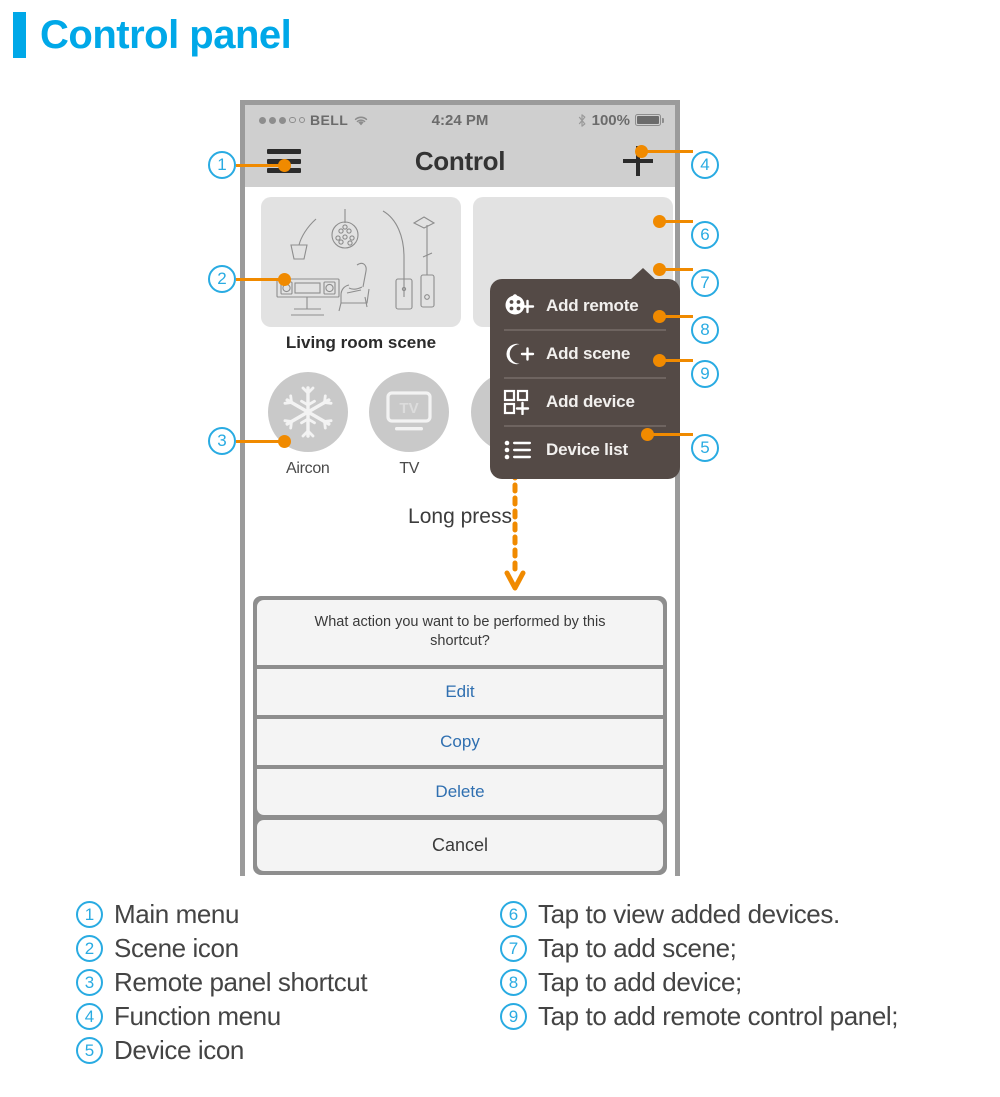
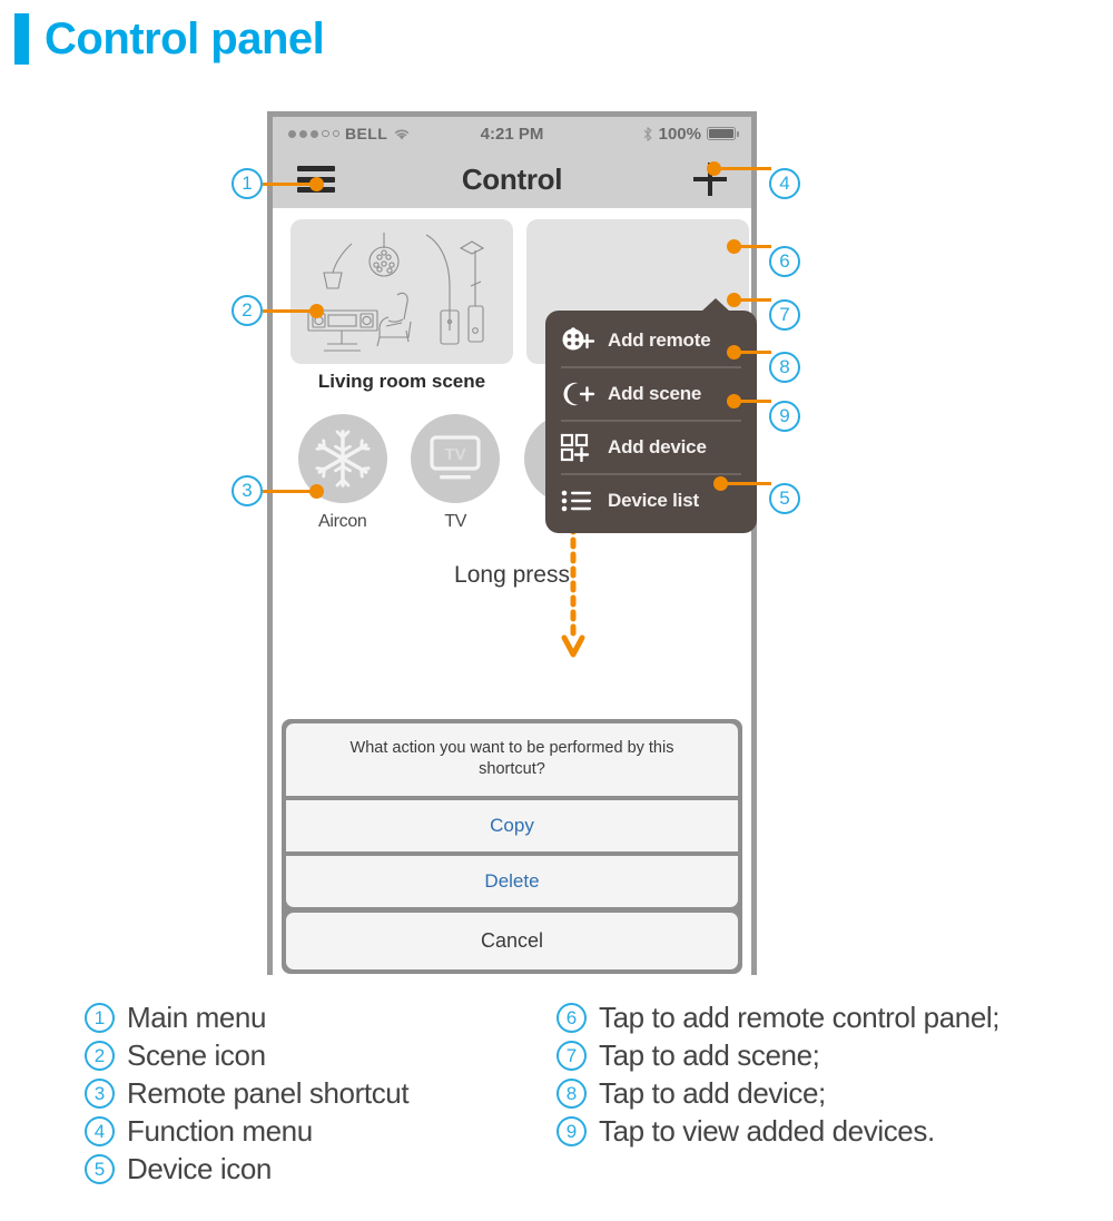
  Control panel
  BELL
- 4:24 PM
+ 4:21 PM
  100%
  Control
  Living room scene
  Aircon
  TV
  Long press
  What action you want to be performed by this shortcut?
- Edit
  Copy
  Delete
  Cancel
  Add remote
  Add scene
  Add device
  Device list
  1
  2
  3
  4
  5
  6
  7
  8
  9
  1
  Main menu
  2
  Scene icon
  3
  Remote panel shortcut
  4
  Function menu
  5
  Device icon
  6
- Tap to view added devices.
+ Tap to add remote control panel;
  7
  Tap to add scene;
  8
  Tap to add device;
  9
- Tap to add remote control panel;
+ Tap to view added devices.
